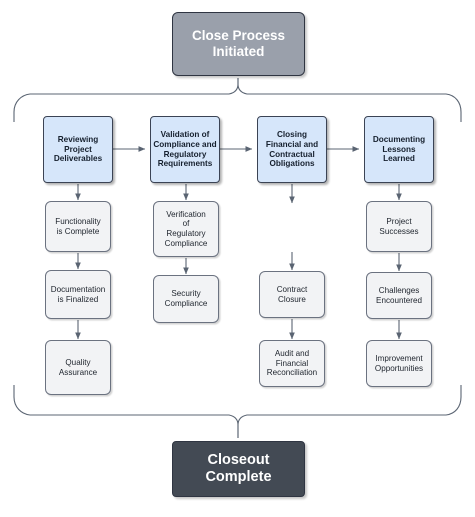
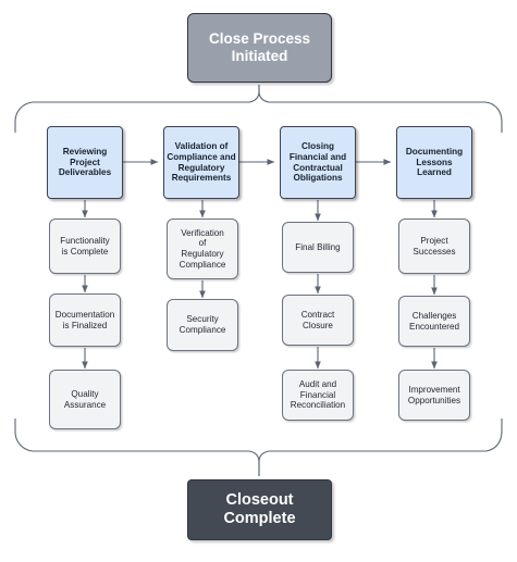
  Close Process
  Initiated
  Reviewing
  Project
  Deliverables
  Validation of
  Compliance and
  Regulatory
  Requirements
  Closing
  Financial and
  Contractual
  Obligations
  Documenting
  Lessons
  Learned
  Functionality
  is Complete
  Documentation
  is Finalized
  Quality
  Assurance
  Verification
  of
  Regulatory
  Compliance
  Security
  Compliance
+ Final Billing
  Contract
  Closure
  Audit and
  Financial
  Reconciliation
  Project
  Successes
  Challenges
  Encountered
  Improvement
  Opportunities
  Closeout Complete
